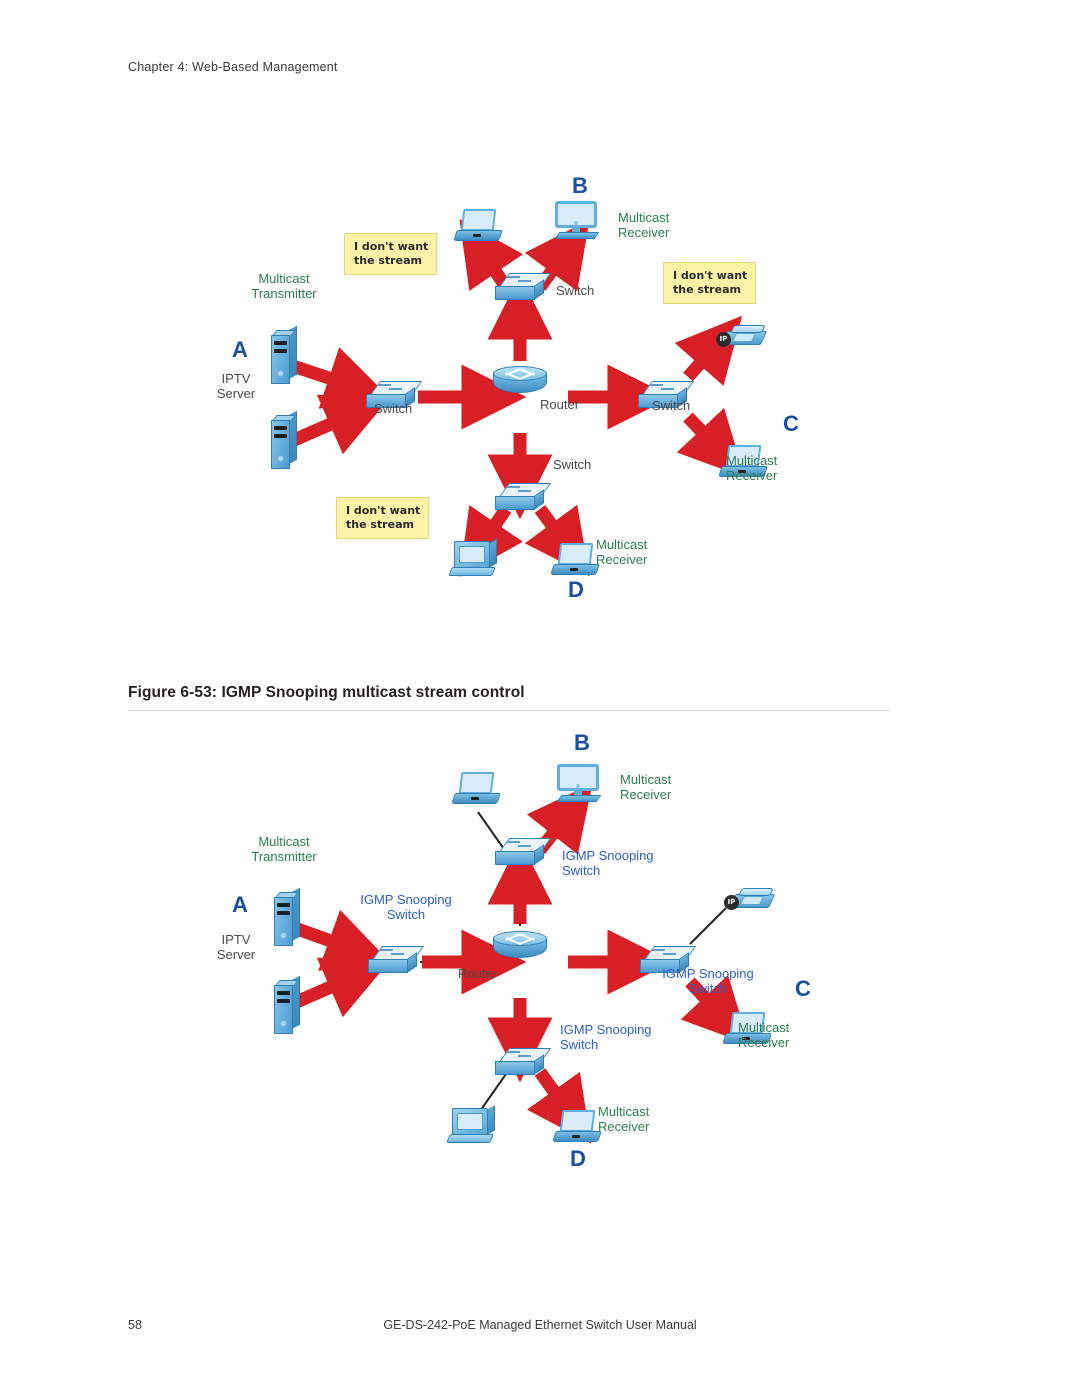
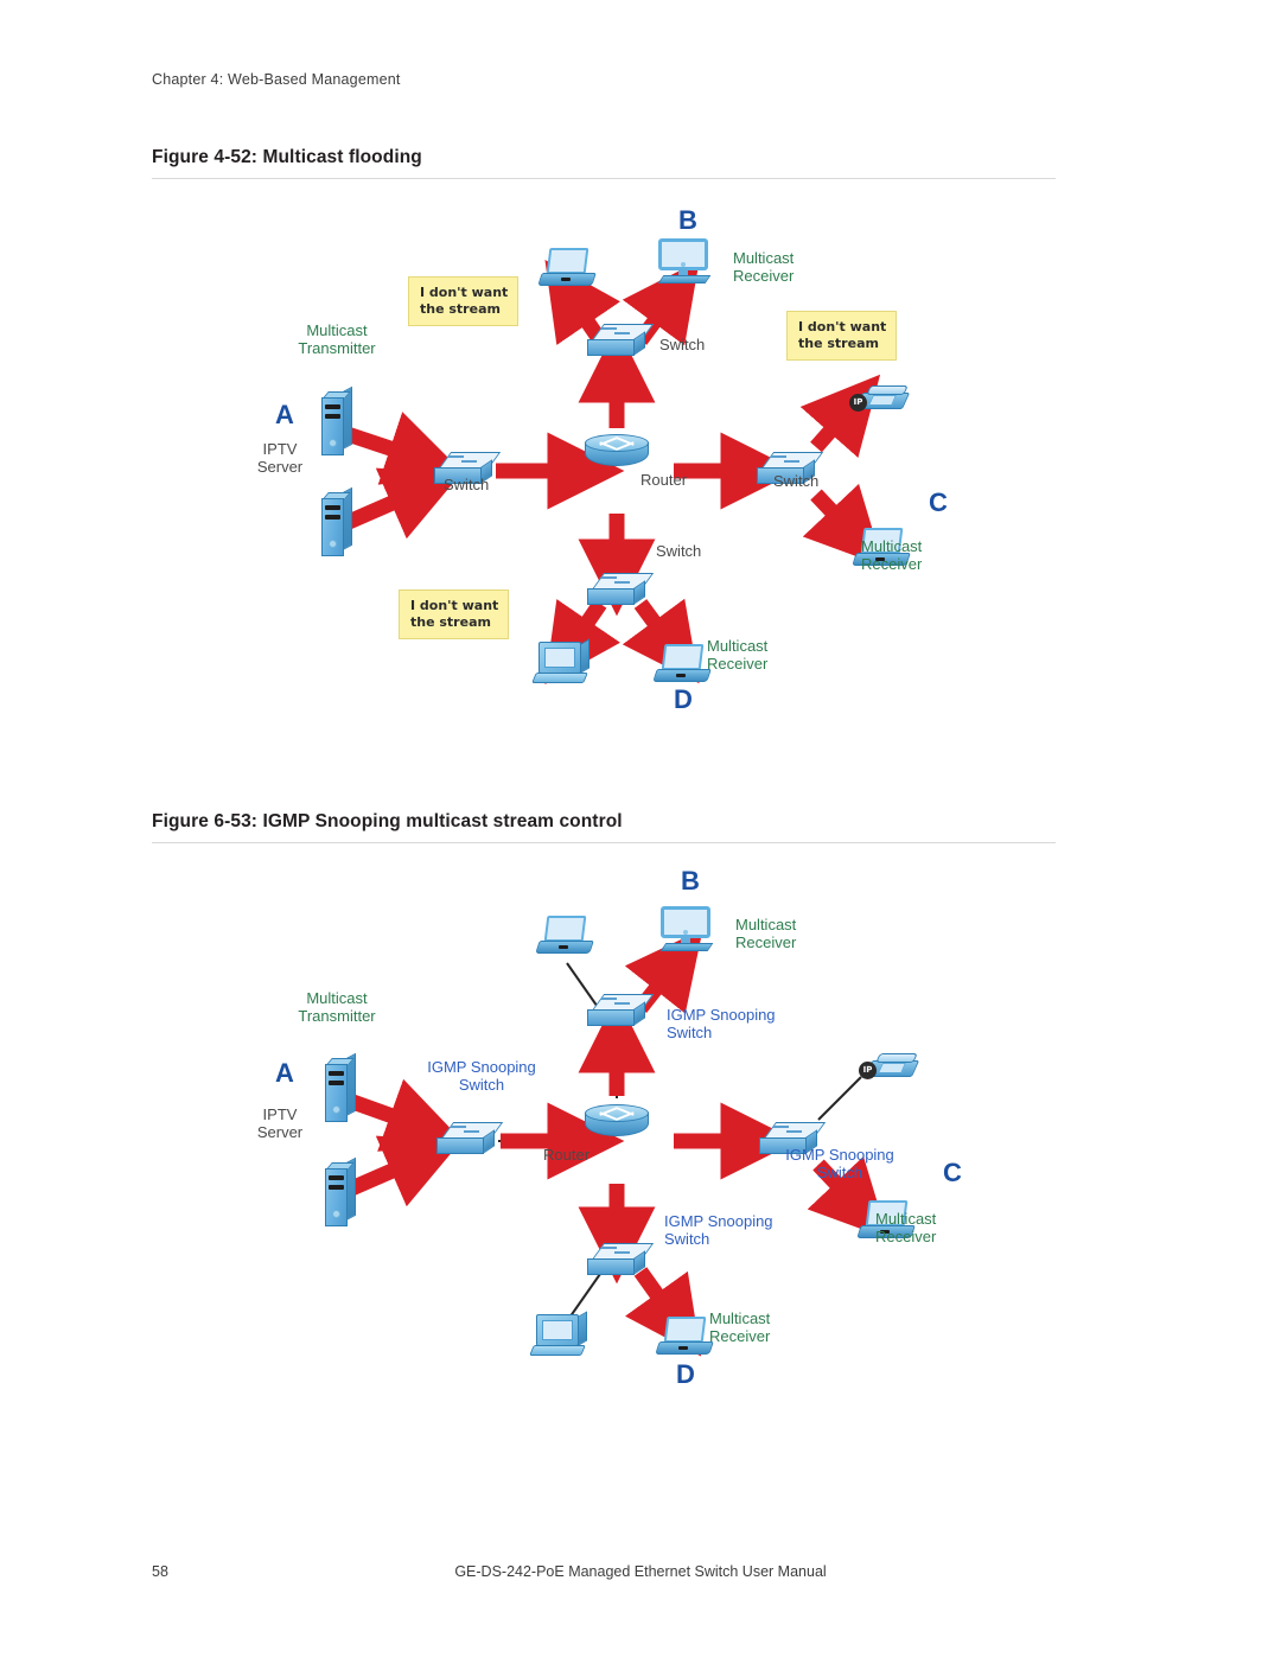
  Chapter 4: Web-Based Management
+ Figure 4-52: Multicast flooding
  A
  B
  C
  D
  IP
  Multicast
  Transmitter
  IPTV
  Server
  Switch
  Switch
  Switch
  Switch
  Router
  Multicast
  Receiver
  Multicast
  Receiver
  Multicast
  Receiver
  I don't want
  the stream
  I don't want
  the stream
  I don't want
  the stream
  Figure 6-53: IGMP Snooping multicast stream control
  A
  B
  C
  D
  IP
  Multicast
  Transmitter
  IPTV
  Server
  IGMP Snooping
  Switch
  IGMP Snooping
  Switch
  IGMP Snooping
  Switch
  IGMP Snooping
  Switch
  Router
  Multicast
  Receiver
  Multicast
  Receiver
  Multicast
  Receiver
  58
  GE-DS-242-PoE Managed Ethernet Switch User Manual
